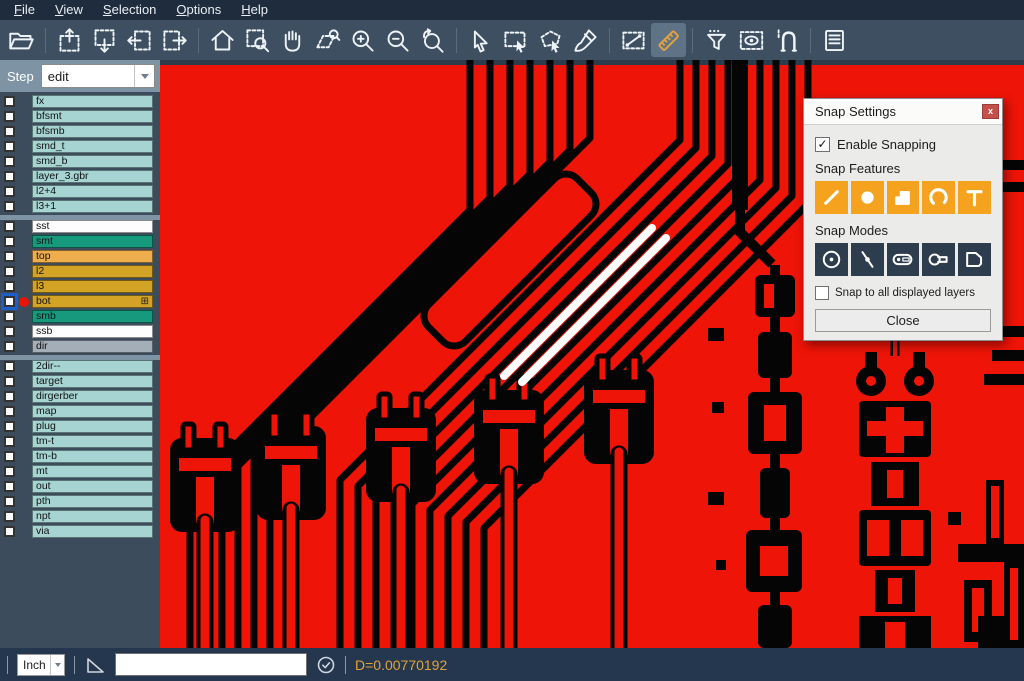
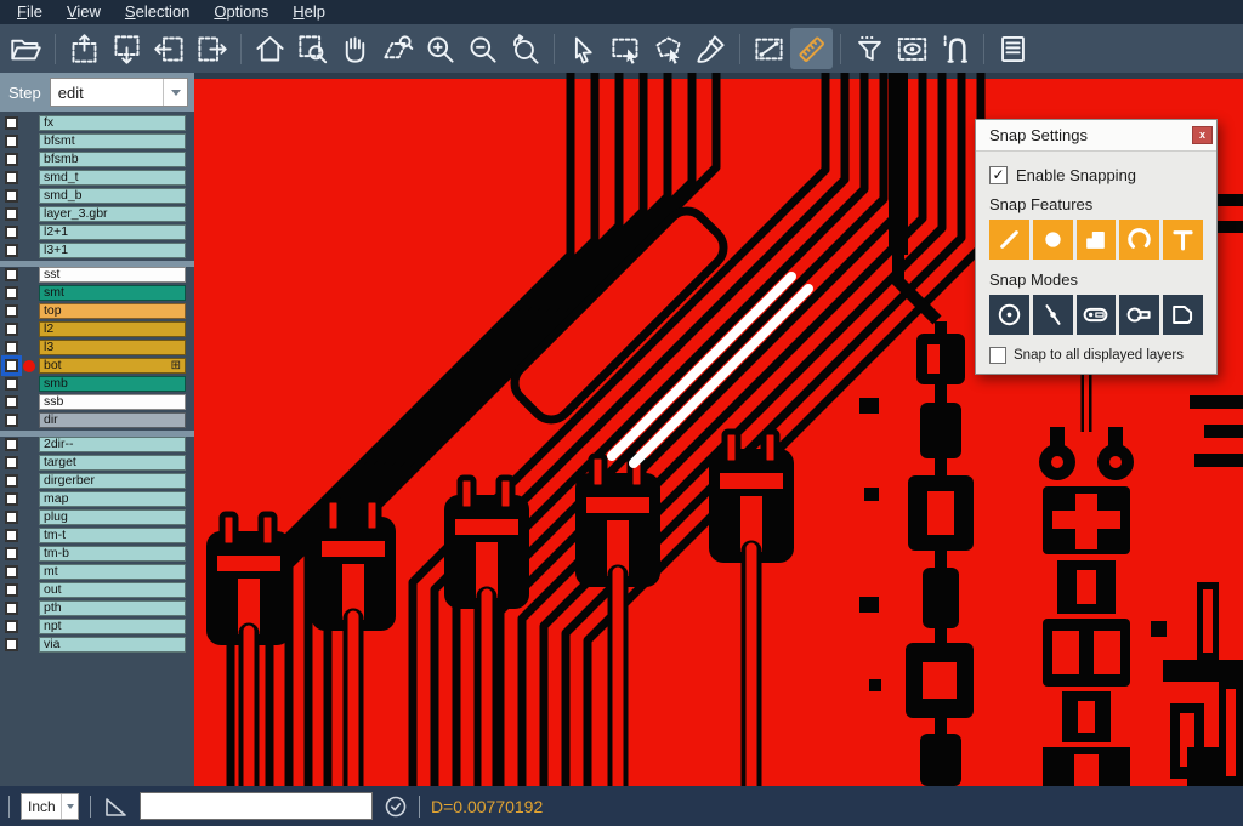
  File
  View
  Selection
  Options
  Help
  Step
  edit
  fx
  bfsmt
  bfsmb
  smd_t
  smd_b
  layer_3.gbr
- l2+4
+ l2+1
  l3+1
  sst
  smt
  top
  l2
  l3
  bot
  ⊞
  smb
  ssb
  dir
  2dir--
  target
  dirgerber
  map
  plug
  tm-t
  tm-b
  mt
  out
  pth
  npt
  via
  Snap Settings
  x
  ✓
  Enable Snapping
  Snap Features
  Snap Modes
  Snap to all displayed layers
- Close
  Inch
  D=0.00770192
